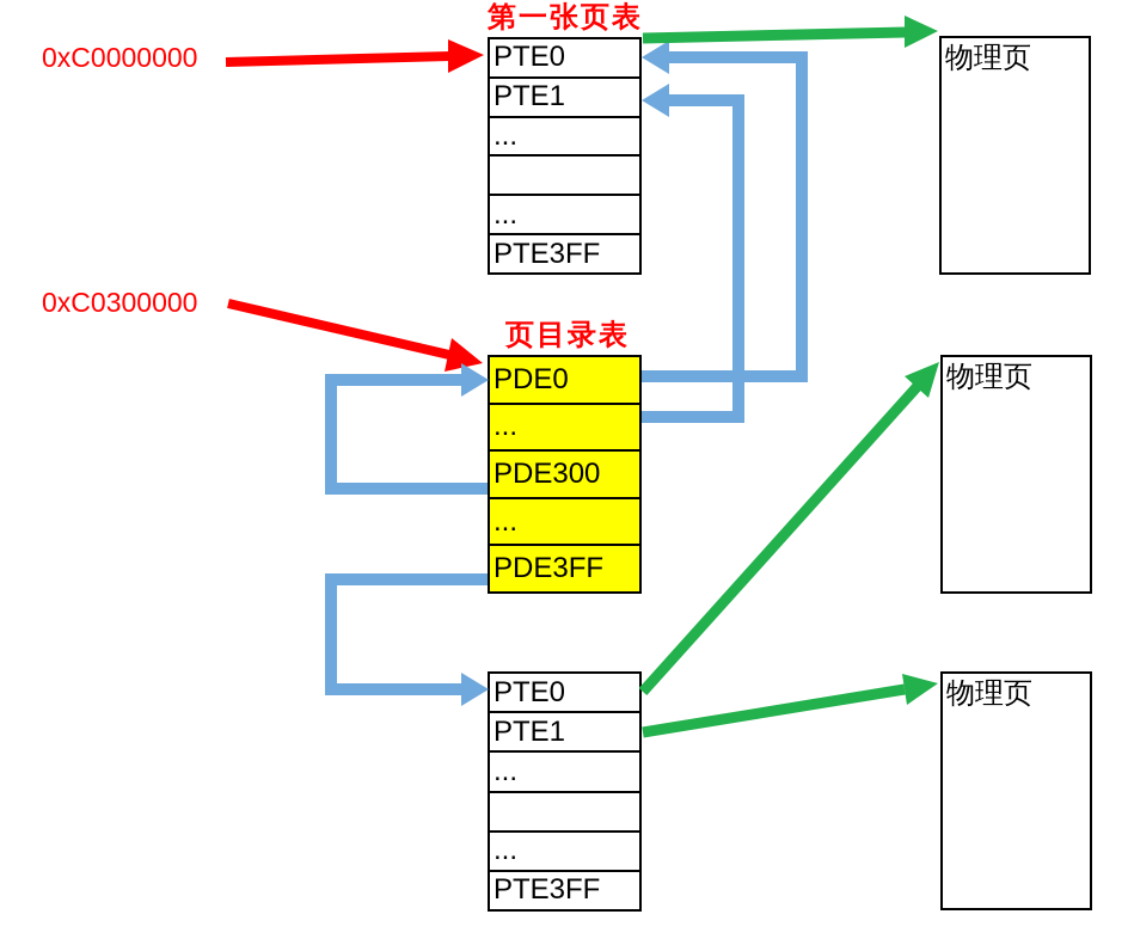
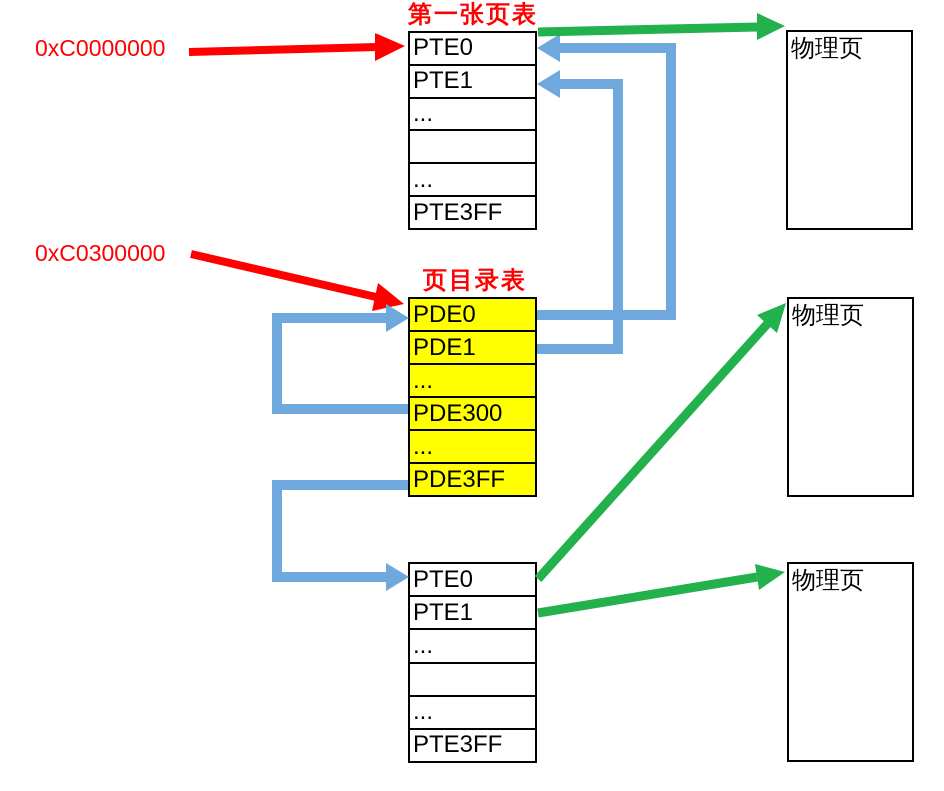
  0xC0000000
  0xC0300000
  第一张页表
  PTE0
  PTE1
  ...
  ...
  PTE3FF
  页目录表
  PDE0
+ PDE1
  ...
  PDE300
  ...
  PDE3FF
  PTE0
  PTE1
  ...
  ...
  PTE3FF
  物理页
  物理页
  物理页
